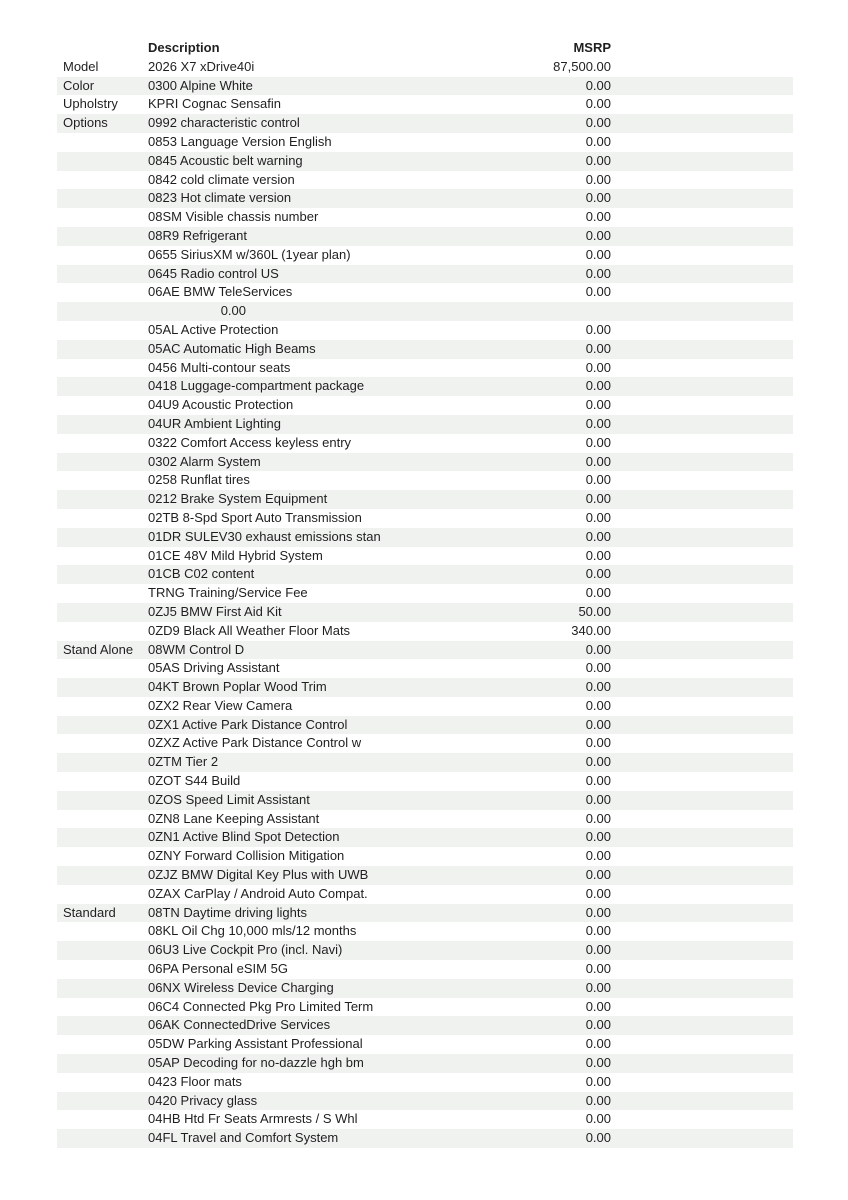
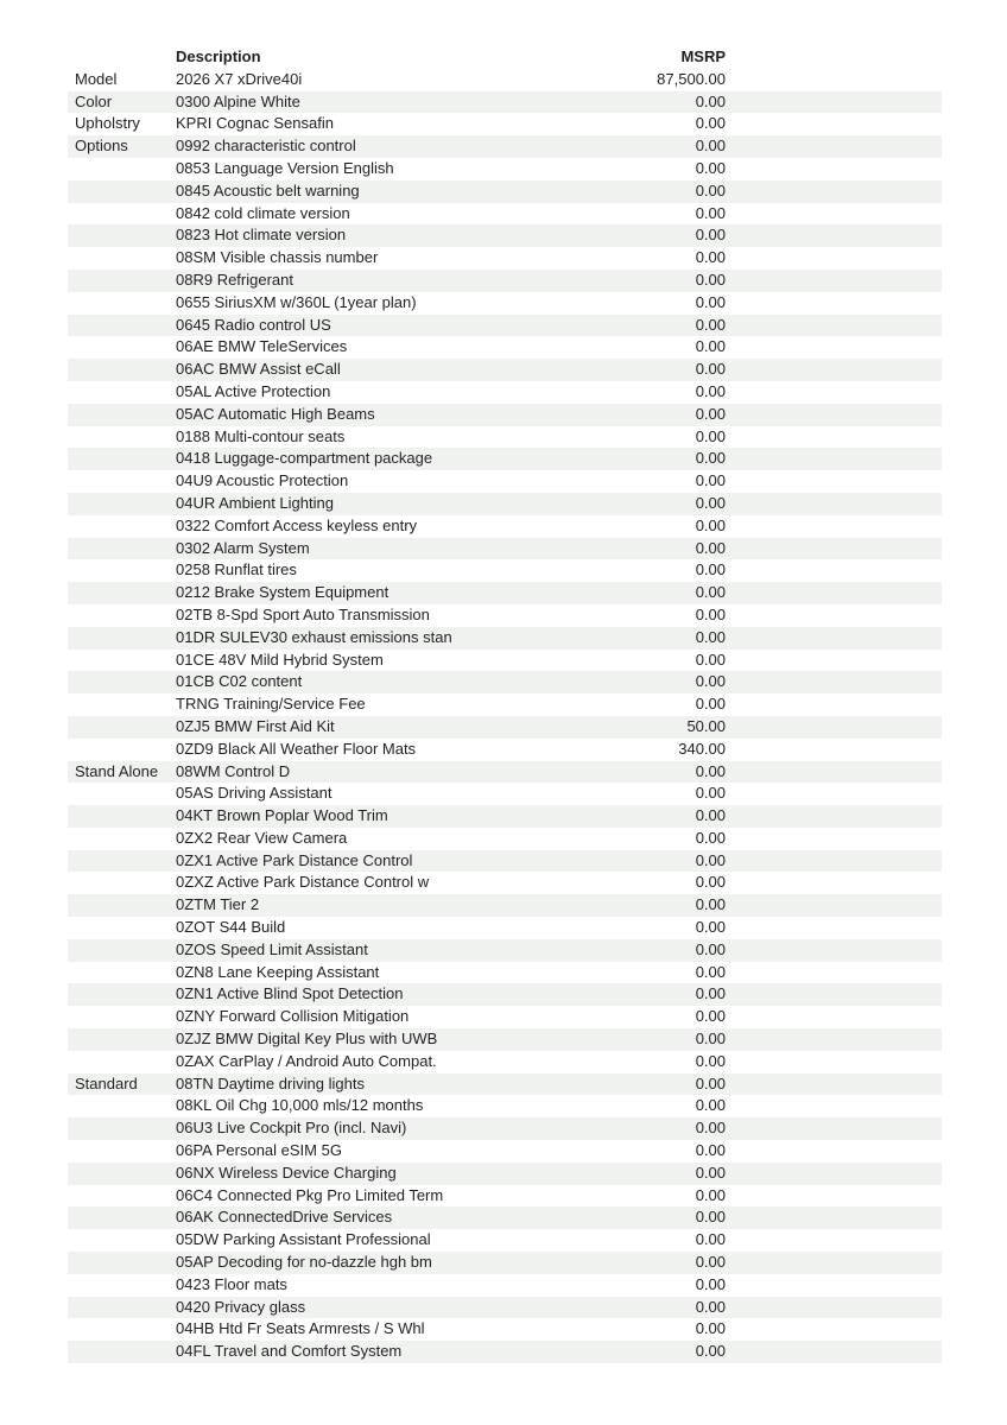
  Description
  MSRP
  Model
  2026 X7 xDrive40i
  87,500.00
  Color
  0300 Alpine White
  0.00
  Upholstry
  KPRI Cognac Sensafin
  0.00
  Options
  0992 characteristic control
  0.00
  0853 Language Version English
  0.00
  0845 Acoustic belt warning
  0.00
  0842 cold climate version
  0.00
  0823 Hot climate version
  0.00
  08SM Visible chassis number
  0.00
  08R9 Refrigerant
  0.00
  0655 SiriusXM w/360L (1year plan)
  0.00
  0645 Radio control US
  0.00
  06AE BMW TeleServices
  0.00
+ 06AC BMW Assist eCall
  0.00
  05AL Active Protection
  0.00
  05AC Automatic High Beams
  0.00
- 0456 Multi-contour seats
+ 0188 Multi-contour seats
  0.00
  0418 Luggage-compartment package
  0.00
  04U9 Acoustic Protection
  0.00
  04UR Ambient Lighting
  0.00
  0322 Comfort Access keyless entry
  0.00
  0302 Alarm System
  0.00
  0258 Runflat tires
  0.00
  0212 Brake System Equipment
  0.00
  02TB 8-Spd Sport Auto Transmission
  0.00
  01DR SULEV30 exhaust emissions stan
  0.00
  01CE 48V Mild Hybrid System
  0.00
  01CB C02 content
  0.00
  TRNG Training/Service Fee
  0.00
  0ZJ5 BMW First Aid Kit
  50.00
  0ZD9 Black All Weather Floor Mats
  340.00
  Stand Alone
  08WM Control D
  0.00
  05AS Driving Assistant
  0.00
  04KT Brown Poplar Wood Trim
  0.00
  0ZX2 Rear View Camera
  0.00
  0ZX1 Active Park Distance Control
  0.00
  0ZXZ Active Park Distance Control w
  0.00
  0ZTM Tier 2
  0.00
  0ZOT S44 Build
  0.00
  0ZOS Speed Limit Assistant
  0.00
  0ZN8 Lane Keeping Assistant
  0.00
  0ZN1 Active Blind Spot Detection
  0.00
  0ZNY Forward Collision Mitigation
  0.00
  0ZJZ BMW Digital Key Plus with UWB
  0.00
  0ZAX CarPlay / Android Auto Compat.
  0.00
  Standard
  08TN Daytime driving lights
  0.00
  08KL Oil Chg 10,000 mls/12 months
  0.00
  06U3 Live Cockpit Pro (incl. Navi)
  0.00
  06PA Personal eSIM 5G
  0.00
  06NX Wireless Device Charging
  0.00
  06C4 Connected Pkg Pro Limited Term
  0.00
  06AK ConnectedDrive Services
  0.00
  05DW Parking Assistant Professional
  0.00
  05AP Decoding for no-dazzle hgh bm
  0.00
  0423 Floor mats
  0.00
  0420 Privacy glass
  0.00
  04HB Htd Fr Seats Armrests / S Whl
  0.00
  04FL Travel and Comfort System
  0.00
